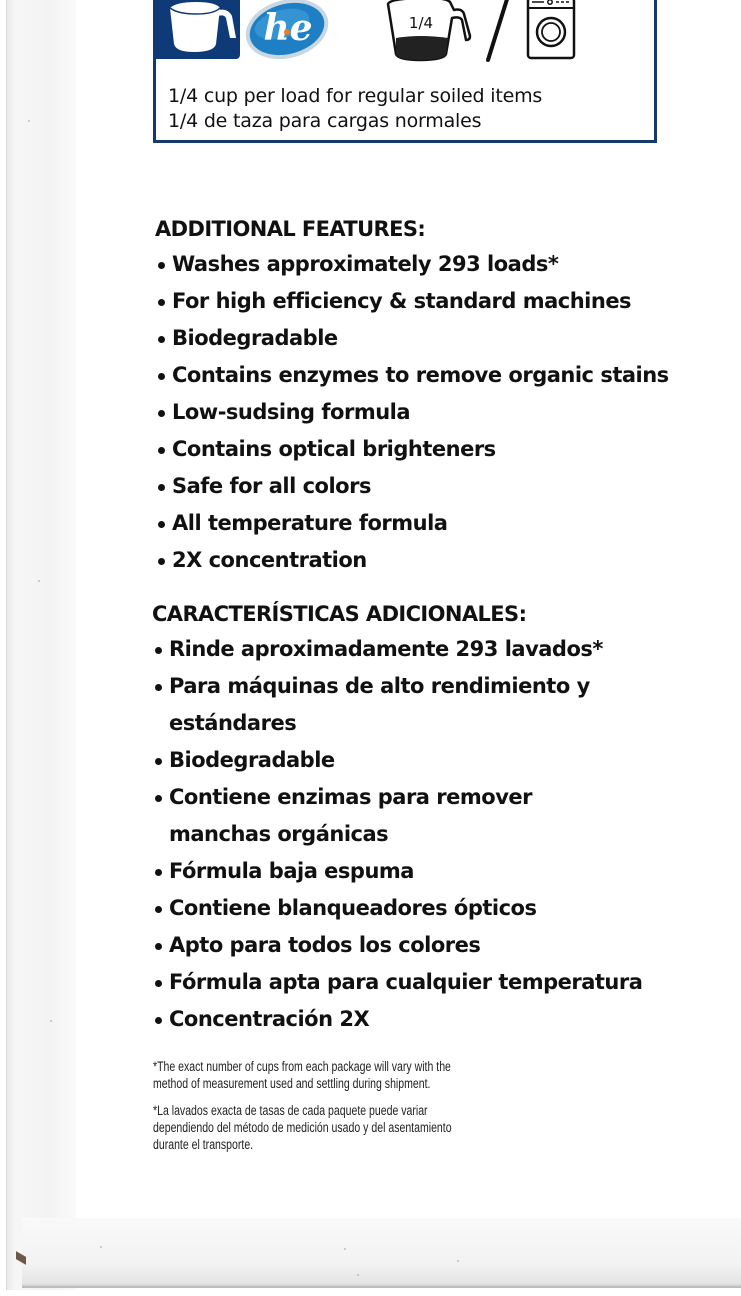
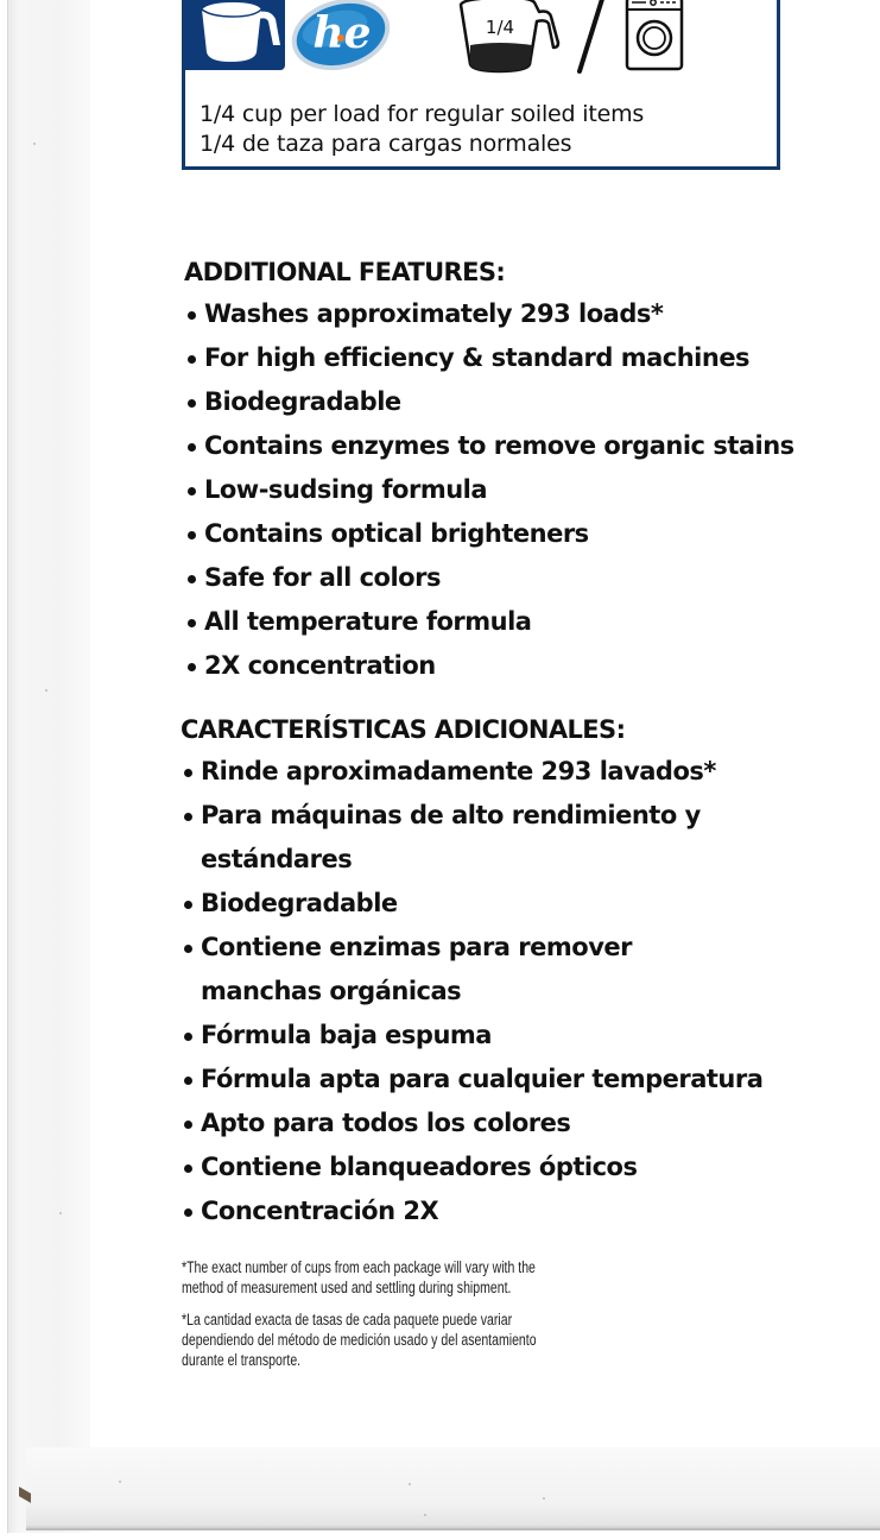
  he
  1/4
  1/4 cup per load for regular soiled items
  1/4 de taza para cargas normales
  ADDITIONAL FEATURES:
  Washes approximately 293 loads*
  For high efficiency & standard machines
  Biodegradable
  Contains enzymes to remove organic stains
  Low-sudsing formula
  Contains optical brighteners
  Safe for all colors
  All temperature formula
  2X concentration
  CARACTERÍSTICAS ADICIONALES:
  Rinde aproximadamente 293 lavados*
  Para máquinas de alto rendimiento y
  estándares
  Biodegradable
  Contiene enzimas para remover
  manchas orgánicas
  Fórmula baja espuma
- Contiene blanqueadores ópticos
+ Fórmula apta para cualquier temperatura
  Apto para todos los colores
- Fórmula apta para cualquier temperatura
+ Contiene blanqueadores ópticos
  Concentración 2X
  *The exact number of cups from each package will vary with the
  method of measurement used and settling during shipment.
- *La lavados exacta de tasas de cada paquete puede variar
+ *La cantidad exacta de tasas de cada paquete puede variar
  dependiendo del método de medición usado y del asentamiento
  durante el transporte.
